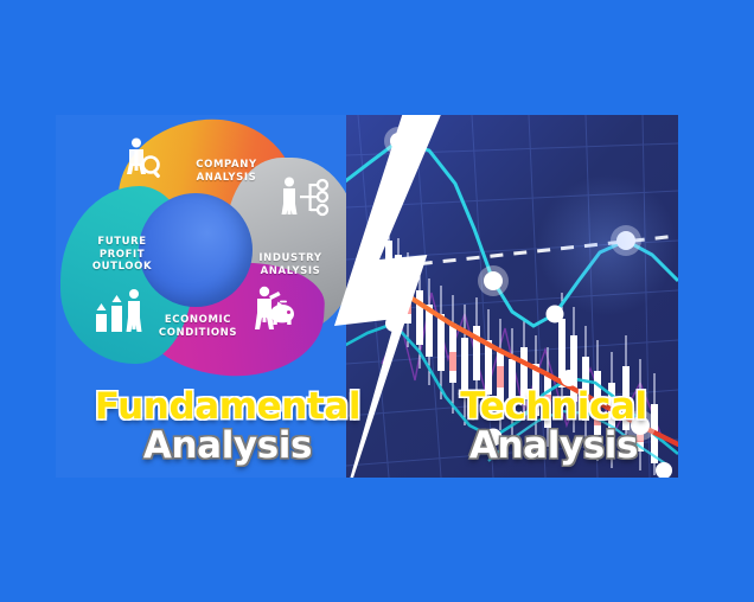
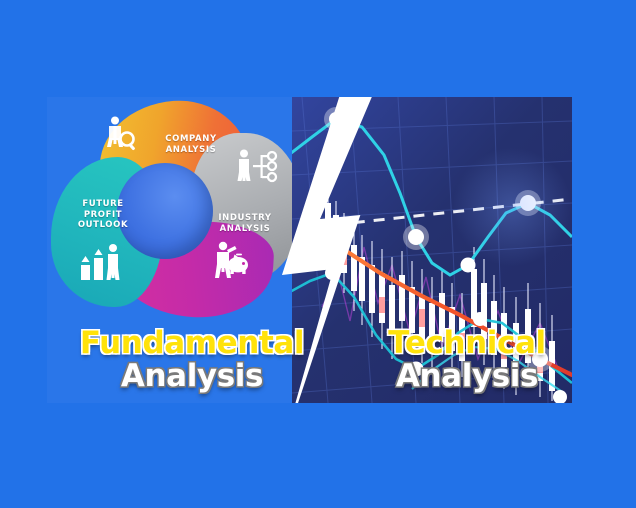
  COMPANY
  ANALYSIS
  INDUSTRY
  ANALYSIS
- ECONOMIC
- CONDITIONS
  FUTURE
  PROFIT
  OUTLOOK
  Fundamental
  Analysis
  Technical
  Analysis
